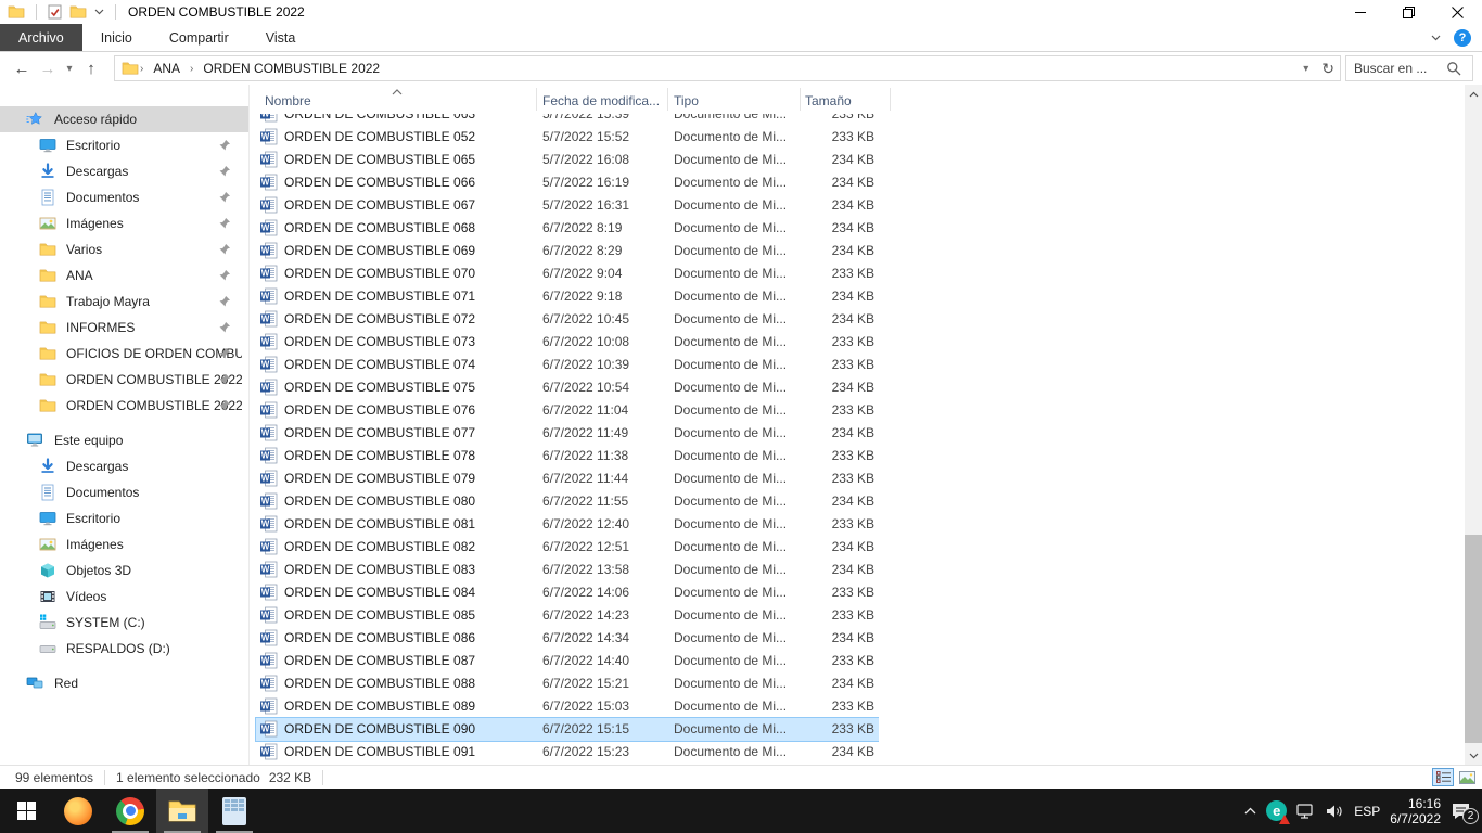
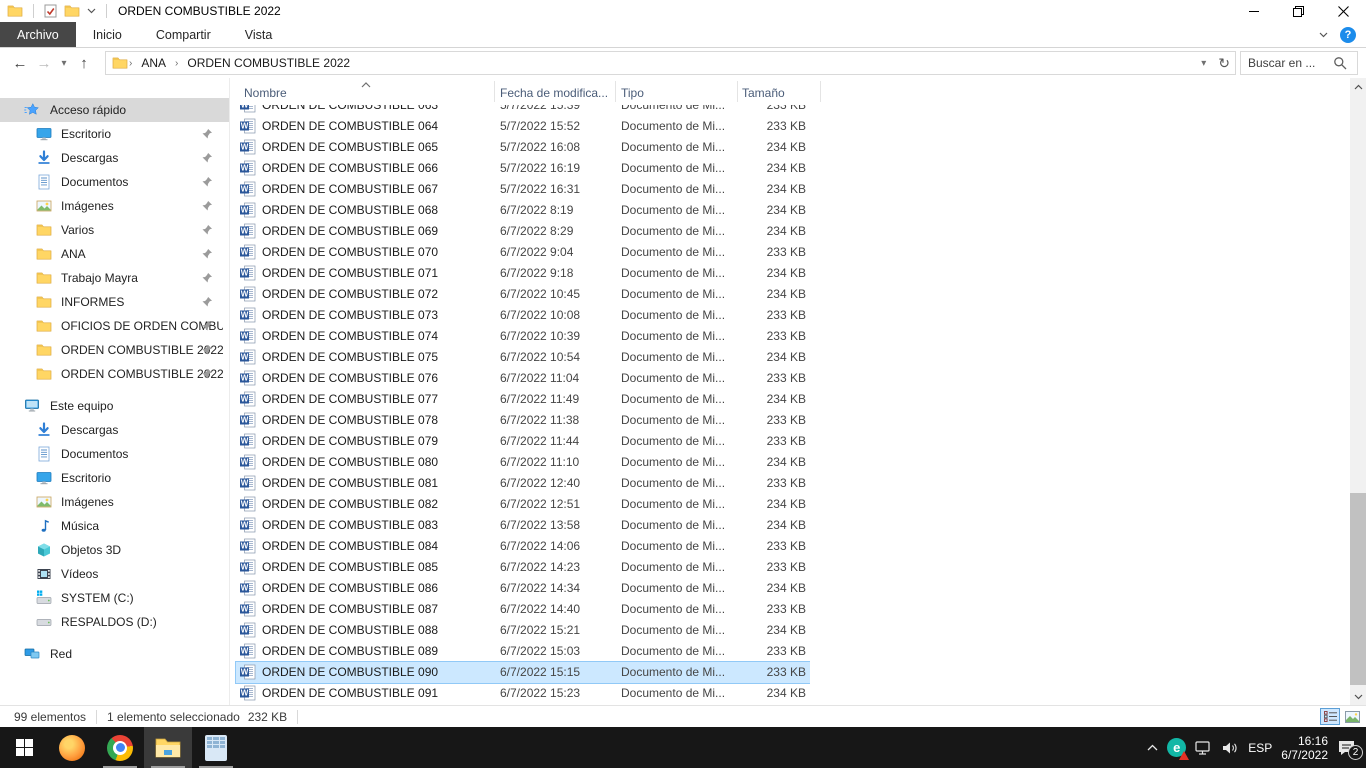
  ORDEN COMBUSTIBLE 2022
  Archivo
  Inicio
  Compartir
  Vista
  ?
  ←
  →
  ▾
  ↑
  ›
  ANA
  ›
  ORDEN COMBUSTIBLE 2022
  ▾
  ↻
  Buscar en ...
  Acceso rápido
  Escritorio
  Descargas
  Documentos
  Imágenes
  Varios
  ANA
  Trabajo Mayra
  INFORMES
  OFICIOS DE ORDEN COBU
  ORDEN COMBUSTIBLE 222
  ORDEN COMBUSTIBLE 222
  Este equipo
  Descargas
  Documentos
  Escritorio
  Imágenes
+ Música
  Objetos 3D
  Vídeos
  SYSTEM (C:)
  RESPALDOS (D:)
  Red
  Nombre
  Fecha de modifica...
  Tipo
  Tamaño
  W
  ORDEN DE COMBUSTIBLE 063
  5/7/2022 15:39
  Documento de Mi...
  233 KB
  W
- ORDEN DE COMBUSTIBLE 052
+ ORDEN DE COMBUSTIBLE 064
  5/7/2022 15:52
  Documento de Mi...
  233 KB
  W
  ORDEN DE COMBUSTIBLE 065
  5/7/2022 16:08
  Documento de Mi...
  234 KB
  W
  ORDEN DE COMBUSTIBLE 066
  5/7/2022 16:19
  Documento de Mi...
  234 KB
  W
  ORDEN DE COMBUSTIBLE 067
  5/7/2022 16:31
  Documento de Mi...
  234 KB
  W
  ORDEN DE COMBUSTIBLE 068
  6/7/2022 8:19
  Documento de Mi...
  234 KB
  W
  ORDEN DE COMBUSTIBLE 069
  6/7/2022 8:29
  Documento de Mi...
  234 KB
  W
  ORDEN DE COMBUSTIBLE 070
  6/7/2022 9:04
  Documento de Mi...
  233 KB
  W
  ORDEN DE COMBUSTIBLE 071
  6/7/2022 9:18
  Documento de Mi...
  234 KB
  W
  ORDEN DE COMBUSTIBLE 072
  6/7/2022 10:45
  Documento de Mi...
  234 KB
  W
  ORDEN DE COMBUSTIBLE 073
  6/7/2022 10:08
  Documento de Mi...
  233 KB
  W
  ORDEN DE COMBUSTIBLE 074
  6/7/2022 10:39
  Documento de Mi...
  233 KB
  W
  ORDEN DE COMBUSTIBLE 075
  6/7/2022 10:54
  Documento de Mi...
  234 KB
  W
  ORDEN DE COMBUSTIBLE 076
  6/7/2022 11:04
  Documento de Mi...
  233 KB
  W
  ORDEN DE COMBUSTIBLE 077
  6/7/2022 11:49
  Documento de Mi...
  234 KB
  W
  ORDEN DE COMBUSTIBLE 078
  6/7/2022 11:38
  Documento de Mi...
  233 KB
  W
  ORDEN DE COMBUSTIBLE 079
  6/7/2022 11:44
  Documento de Mi...
  233 KB
  W
  ORDEN DE COMBUSTIBLE 080
- 6/7/2022 11:55
+ 6/7/2022 11:10
  Documento de Mi...
  234 KB
  W
  ORDEN DE COMBUSTIBLE 081
  6/7/2022 12:40
  Documento de Mi...
  233 KB
  W
  ORDEN DE COMBUSTIBLE 082
  6/7/2022 12:51
  Documento de Mi...
  234 KB
  W
  ORDEN DE COMBUSTIBLE 083
  6/7/2022 13:58
  Documento de Mi...
  234 KB
  W
  ORDEN DE COMBUSTIBLE 084
  6/7/2022 14:06
  Documento de Mi...
  233 KB
  W
  ORDEN DE COMBUSTIBLE 085
  6/7/2022 14:23
  Documento de Mi...
  233 KB
  W
  ORDEN DE COMBUSTIBLE 086
  6/7/2022 14:34
  Documento de Mi...
  234 KB
  W
  ORDEN DE COMBUSTIBLE 087
  6/7/2022 14:40
  Documento de Mi...
  233 KB
  W
  ORDEN DE COMBUSTIBLE 088
  6/7/2022 15:21
  Documento de Mi...
  234 KB
  W
  ORDEN DE COMBUSTIBLE 089
  6/7/2022 15:03
  Documento de Mi...
  233 KB
  W
  ORDEN DE COMBUSTIBLE 090
  6/7/2022 15:15
  Documento de Mi...
  233 KB
  W
  ORDEN DE COMBUSTIBLE 091
  6/7/2022 15:23
  Documento de Mi...
  234 KB
  99 elementos
  1 elemento seleccionado
  232 KB
  e
  ESP
  16:16
  6/7/2022
  2
